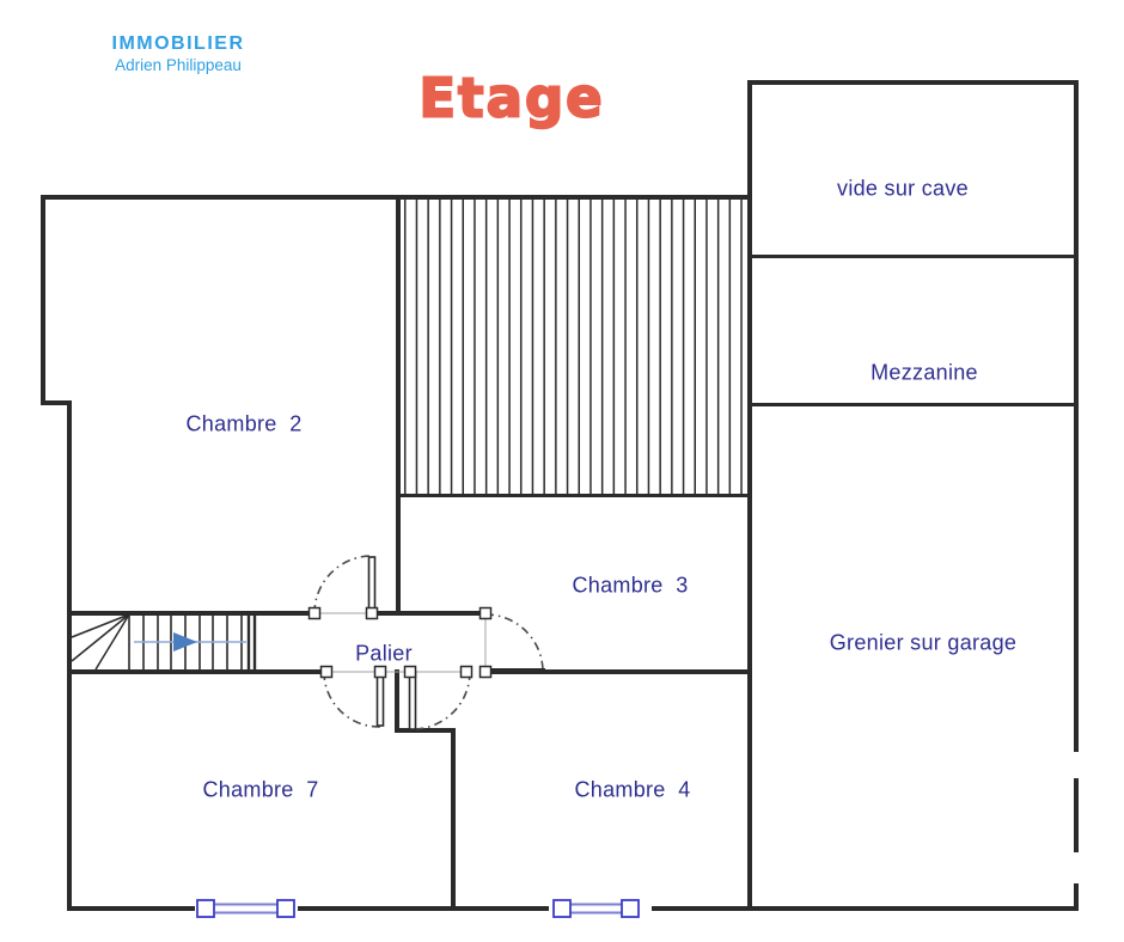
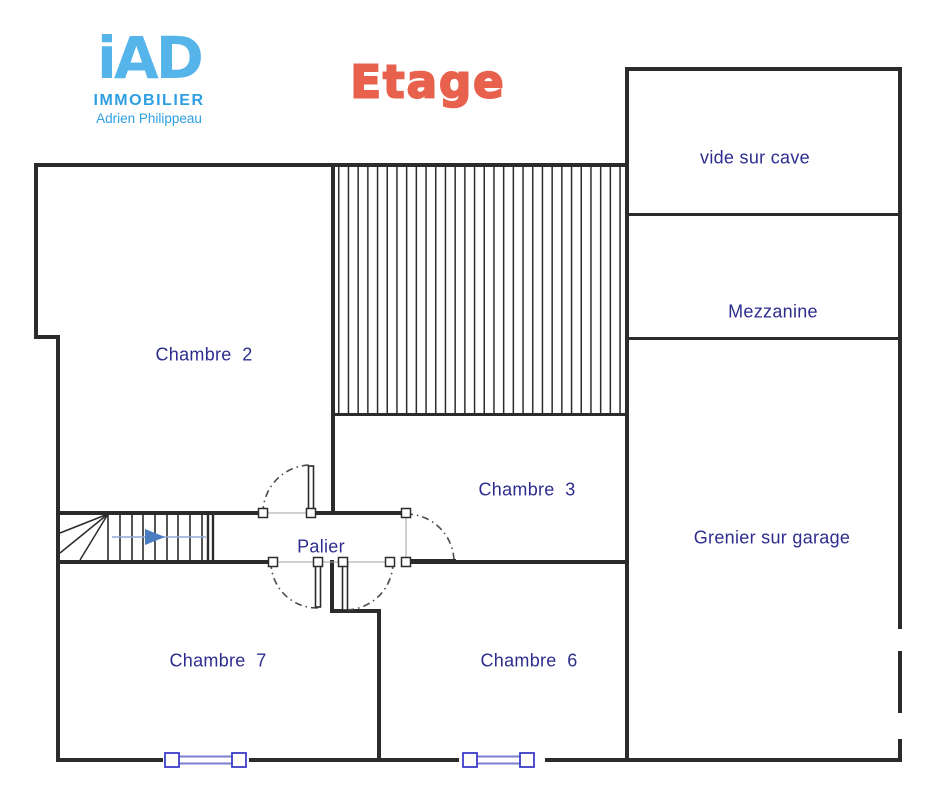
+ iAD
  IMMOBILIER
  Adrien Philippeau
  Etage
  Chambre 2
  Chambre 3
- Chambre 4
+ Chambre 6
  Chambre 7
  Palier
  vide sur cave
  Mezzanine
  Grenier sur garage
